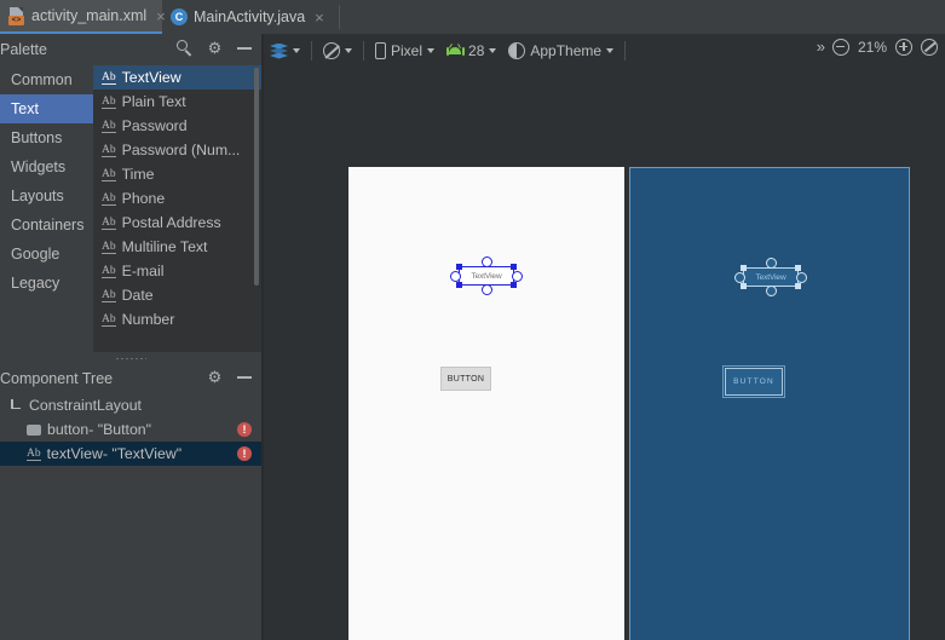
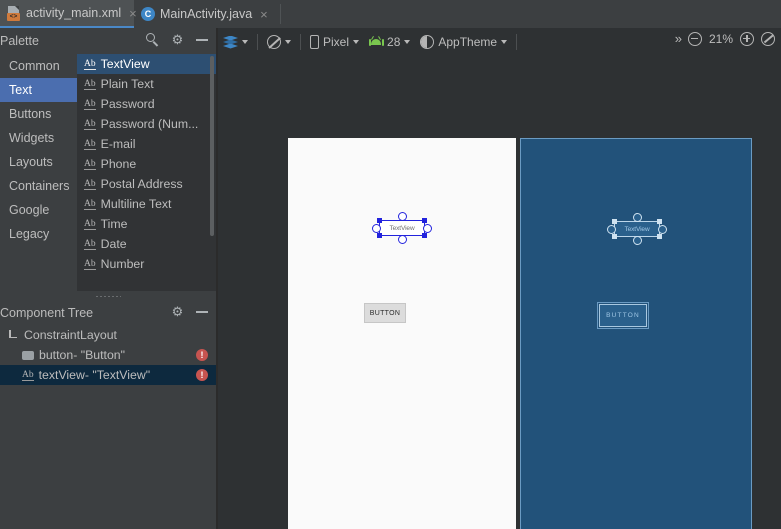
  activity_main.xml
  ×
  C
  MainActivity.java
  ×
  Palette
  ⚙
  Common
  Text
  Buttons
  Widgets
  Layouts
  Containers
  Google
  Legacy
  Ab
  TextView
  Ab
  Plain Text
  Ab
  Password
  Ab
  Password (Num...
  Ab
- Time
+ E-mail
  Ab
  Phone
  Ab
  Postal Address
  Ab
  Multiline Text
  Ab
- E-mail
+ Time
  Ab
  Date
  Ab
  Number
  Component Tree
  ⚙
  ConstraintLayout
  button- "Button"
  !
  Ab
  textView- "TextView"
  !
  Pixel
  28
  AppTheme
  »
  21%
